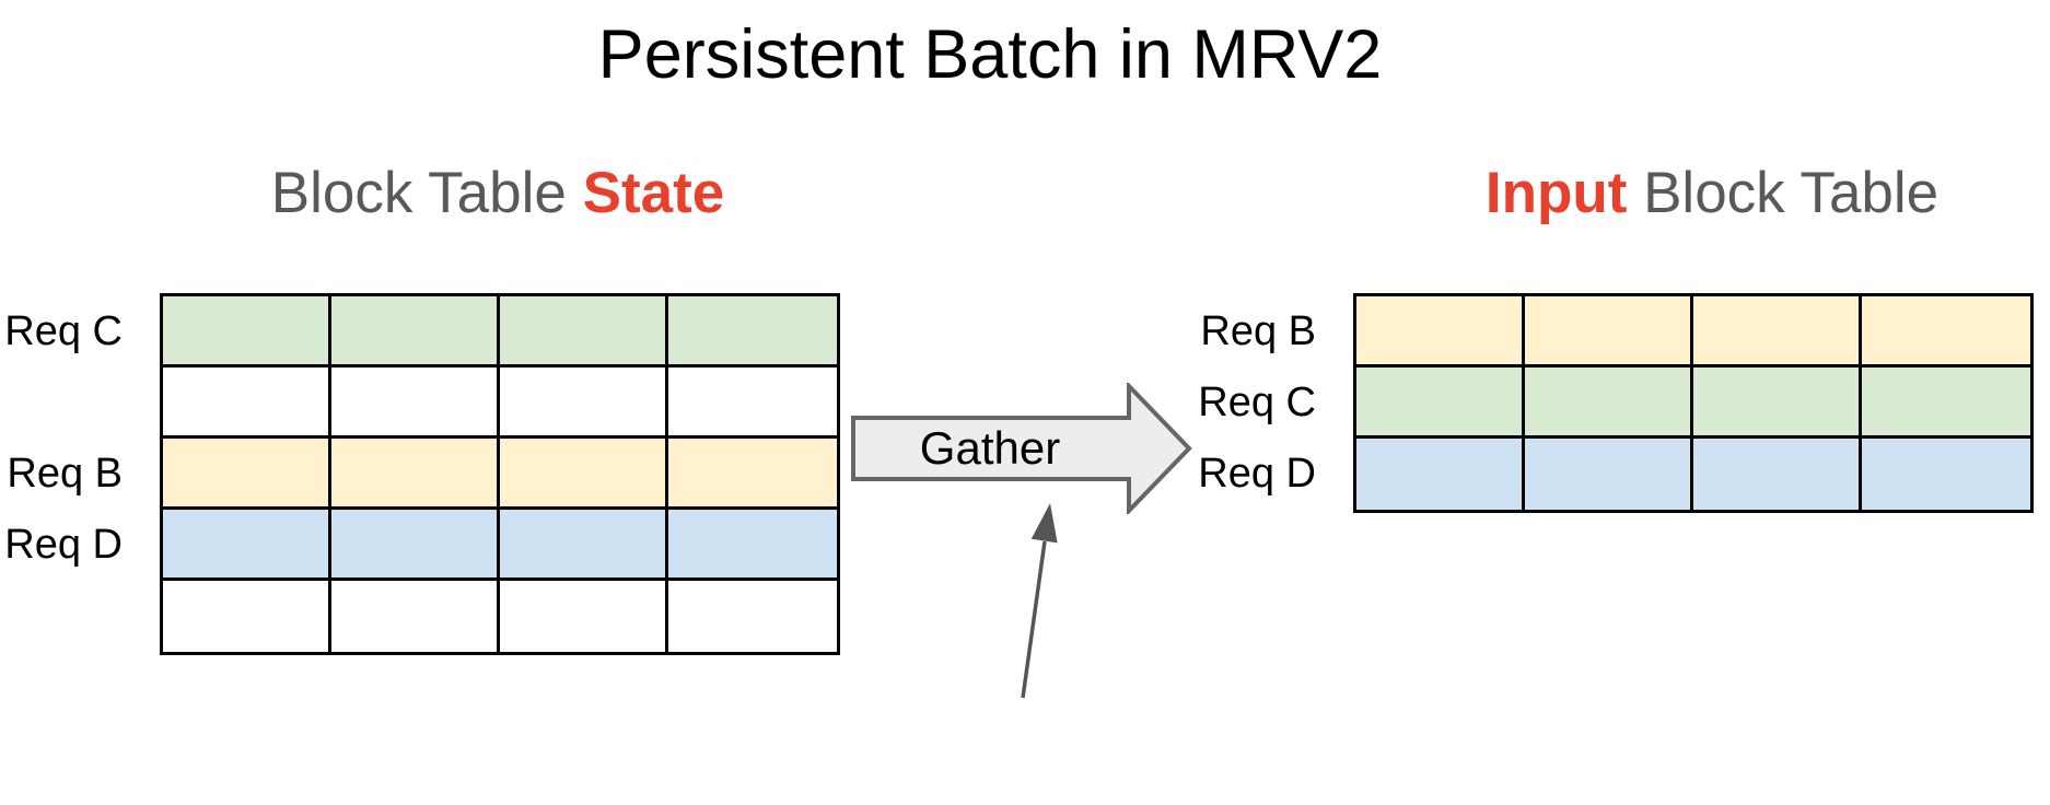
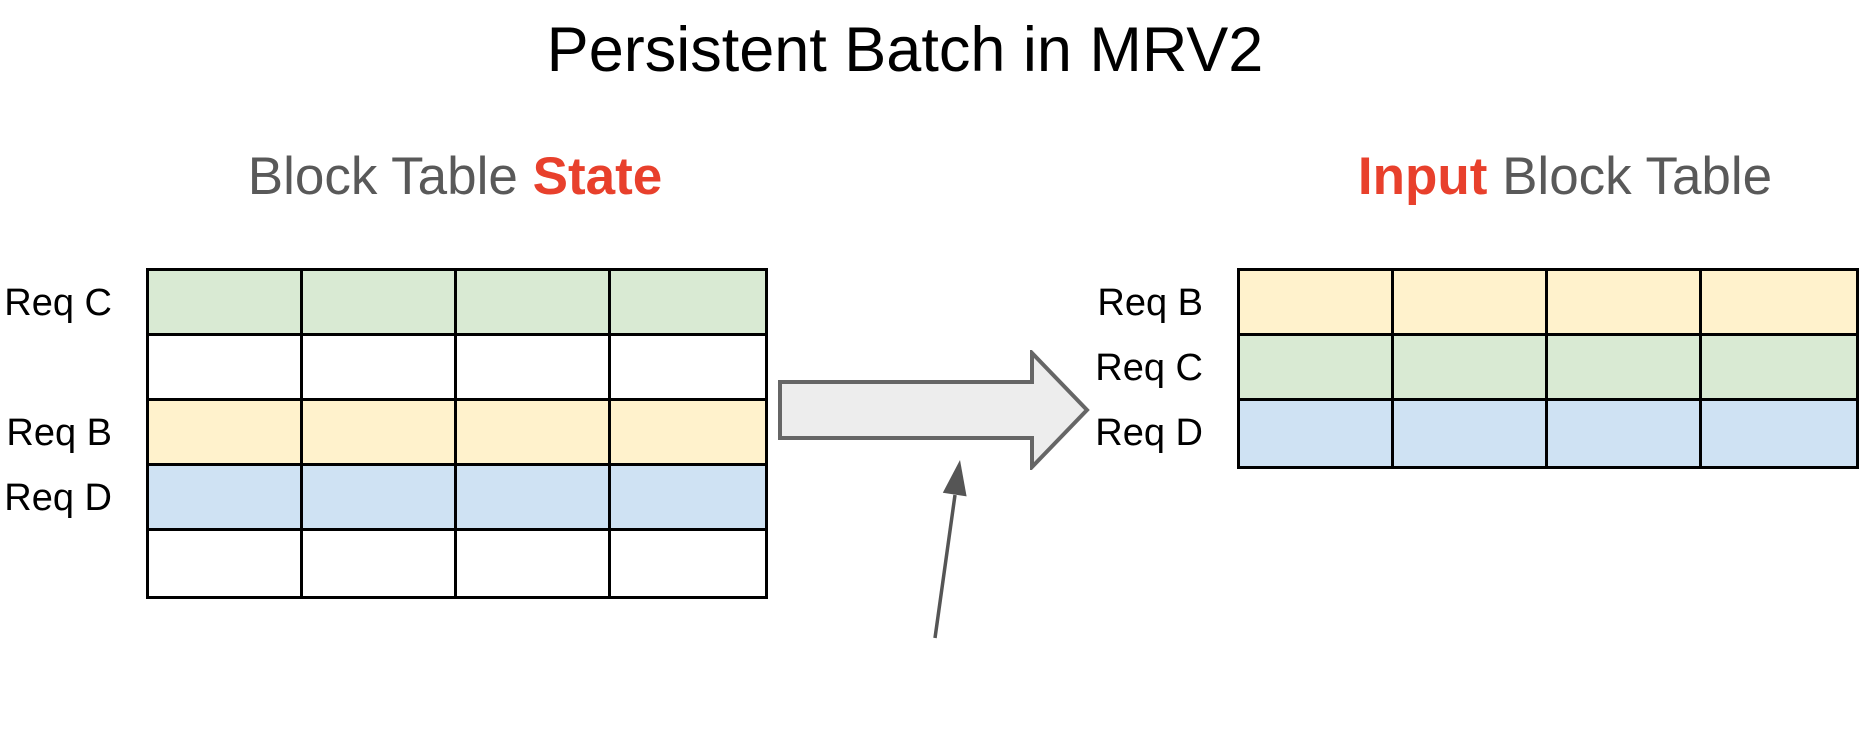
  Persistent Batch in MRV2
  Block Table State
  Input Block Table
  Req C
  Req B
  Req D
  Req B
  Req C
  Req D
- Gather
